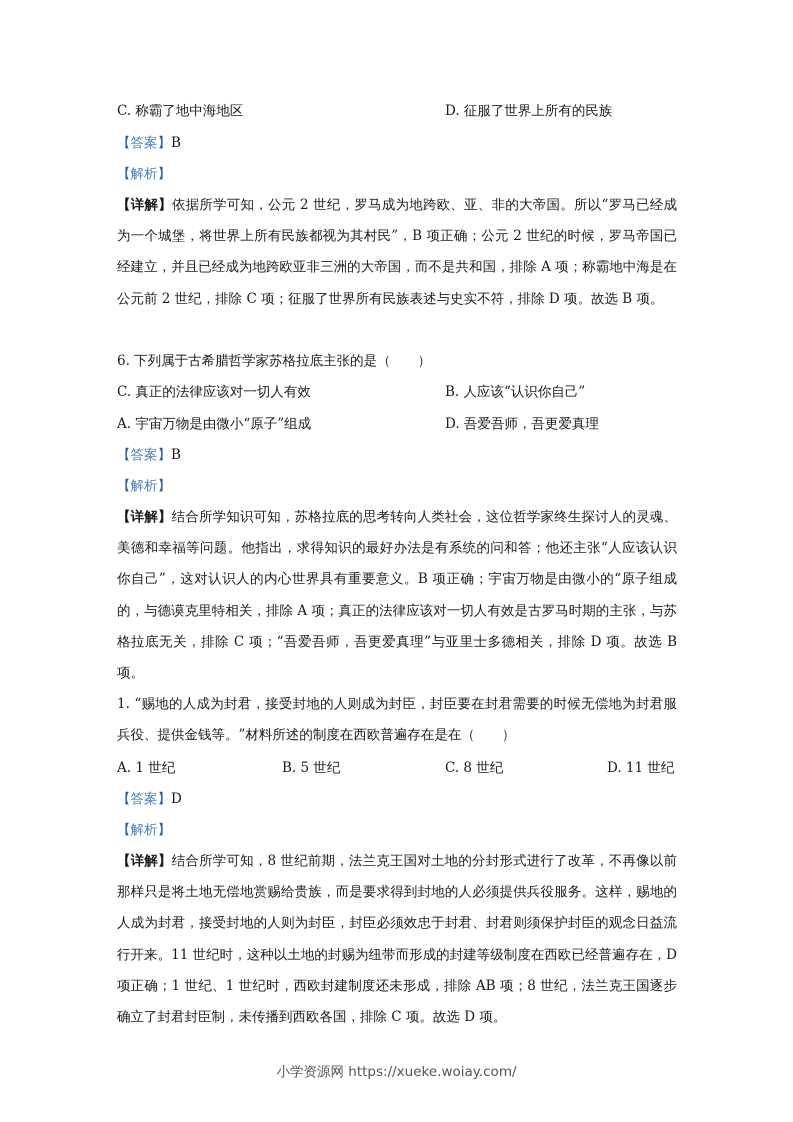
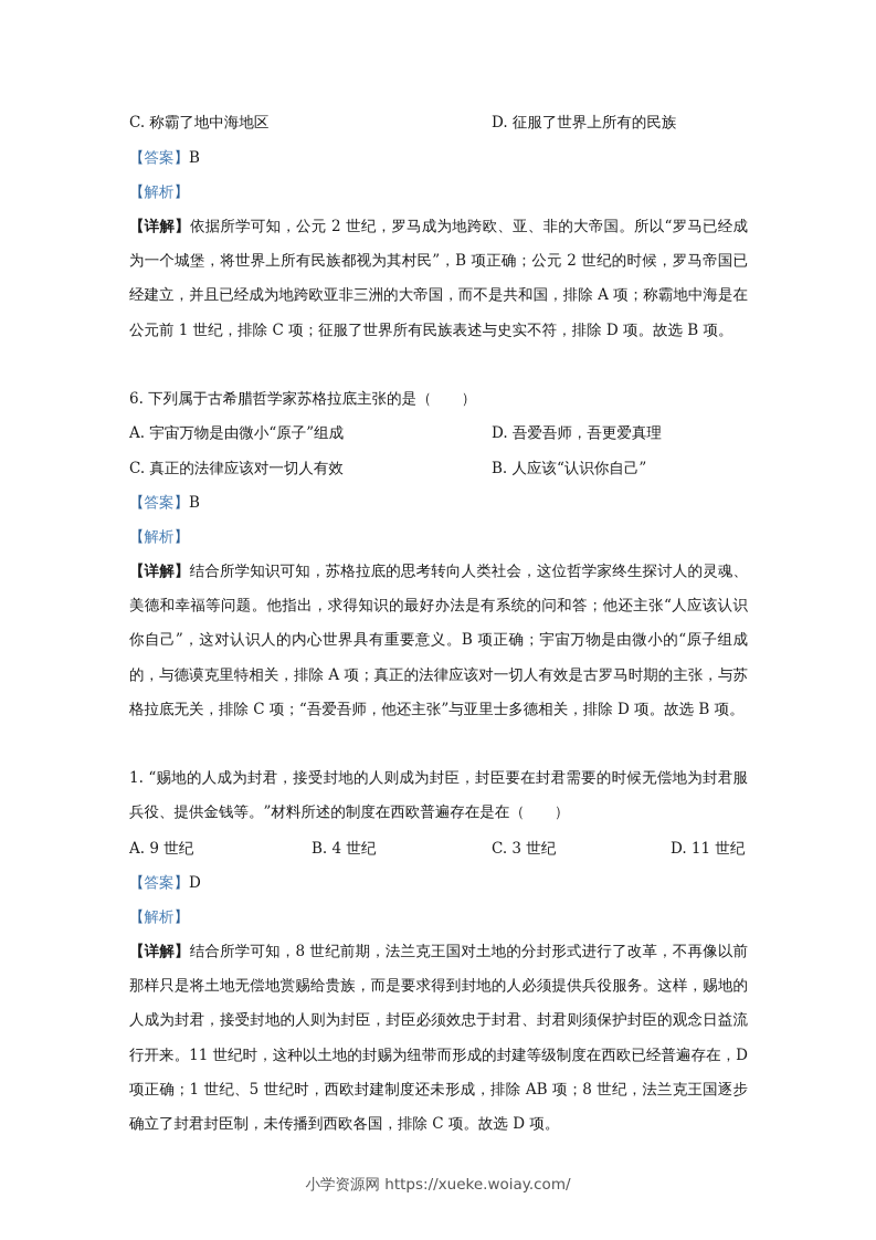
  C. 称霸了地中海地区
  D. 征服了世界上所有的民族
  【答案】B
  【解析】
- 【详解】依据所学可知，公元 2 世纪，罗马成为地跨欧、亚、非的大帝国。所以“罗马已经成为一个城堡，将世界上所有民族都视为其村民”，B 项正确；公元 2 世纪的时候，罗马帝国已经建立，并且已经成为地跨欧亚非三洲的大帝国，而不是共和国，排除 A 项；称霸地中海是在公元前 2 世纪，排除 C 项；征服了世界所有民族表述与史实不符，排除 D 项。故选 B 项。
+ 【详解】依据所学可知，公元 2 世纪，罗马成为地跨欧、亚、非的大帝国。所以“罗马已经成为一个城堡，将世界上所有民族都视为其村民”，B 项正确；公元 2 世纪的时候，罗马帝国已经建立，并且已经成为地跨欧亚非三洲的大帝国，而不是共和国，排除 A 项；称霸地中海是在公元前 1 世纪，排除 C 项；征服了世界所有民族表述与史实不符，排除 D 项。故选 B 项。
  6. 下列属于古希腊哲学家苏格拉底主张的是（ ）
- C. 真正的法律应该对一切人有效
+ A. 宇宙万物是由微小“原子”组成
- B. 人应该“认识你自己”
+ D. 吾爱吾师，吾更爱真理
- A. 宇宙万物是由微小“原子”组成
+ C. 真正的法律应该对一切人有效
- D. 吾爱吾师，吾更爱真理
+ B. 人应该“认识你自己”
  【答案】B
  【解析】
- 【详解】结合所学知识可知，苏格拉底的思考转向人类社会，这位哲学家终生探讨人的灵魂、美德和幸福等问题。他指出，求得知识的最好办法是有系统的问和答；他还主张“人应该认识你自己”，这对认识人的内心世界具有重要意义。B 项正确；宇宙万物是由微小的“原子组成的，与德谟克里特相关，排除 A 项；真正的法律应该对一切人有效是古罗马时期的主张，与苏格拉底无关，排除 C 项；“吾爱吾师，吾更爱真理”与亚里士多德相关，排除 D 项。故选 B 项。
+ 【详解】结合所学知识可知，苏格拉底的思考转向人类社会，这位哲学家终生探讨人的灵魂、美德和幸福等问题。他指出，求得知识的最好办法是有系统的问和答；他还主张“人应该认识你自己”，这对认识人的内心世界具有重要意义。B 项正确；宇宙万物是由微小的“原子组成的，与德谟克里特相关，排除 A 项；真正的法律应该对一切人有效是古罗马时期的主张，与苏格拉底无关，排除 C 项；“吾爱吾师，他还主张”与亚里士多德相关，排除 D 项。故选 B 项。
  1. “赐地的人成为封君，接受封地的人则成为封臣，封臣要在封君需要的时候无偿地为封君服兵役、提供金钱等。”材料所述的制度在西欧普遍存在是在（ ）
- A. 1 世纪
+ A. 9 世纪
- B. 5 世纪
+ B. 4 世纪
- C. 8 世纪
+ C. 3 世纪
  D. 11 世纪
  【答案】D
  【解析】
- 【详解】结合所学可知，8 世纪前期，法兰克王国对土地的分封形式进行了改革，不再像以前那样只是将土地无偿地赏赐给贵族，而是要求得到封地的人必须提供兵役服务。这样，赐地的人成为封君，接受封地的人则为封臣，封臣必须效忠于封君、封君则须保护封臣的观念日益流行开来。11 世纪时，这种以土地的封赐为纽带而形成的封建等级制度在西欧已经普遍存在，D 项正确；1 世纪、1 世纪时，西欧封建制度还未形成，排除 AB 项；8 世纪，法兰克王国逐步确立了封君封臣制，未传播到西欧各国，排除 C 项。故选 D 项。
+ 【详解】结合所学可知，8 世纪前期，法兰克王国对土地的分封形式进行了改革，不再像以前那样只是将土地无偿地赏赐给贵族，而是要求得到封地的人必须提供兵役服务。这样，赐地的人成为封君，接受封地的人则为封臣，封臣必须效忠于封君、封君则须保护封臣的观念日益流行开来。11 世纪时，这种以土地的封赐为纽带而形成的封建等级制度在西欧已经普遍存在，D 项正确；1 世纪、5 世纪时，西欧封建制度还未形成，排除 AB 项；8 世纪，法兰克王国逐步确立了封君封臣制，未传播到西欧各国，排除 C 项。故选 D 项。
  小学资源网 https://xueke.woiay.com/
